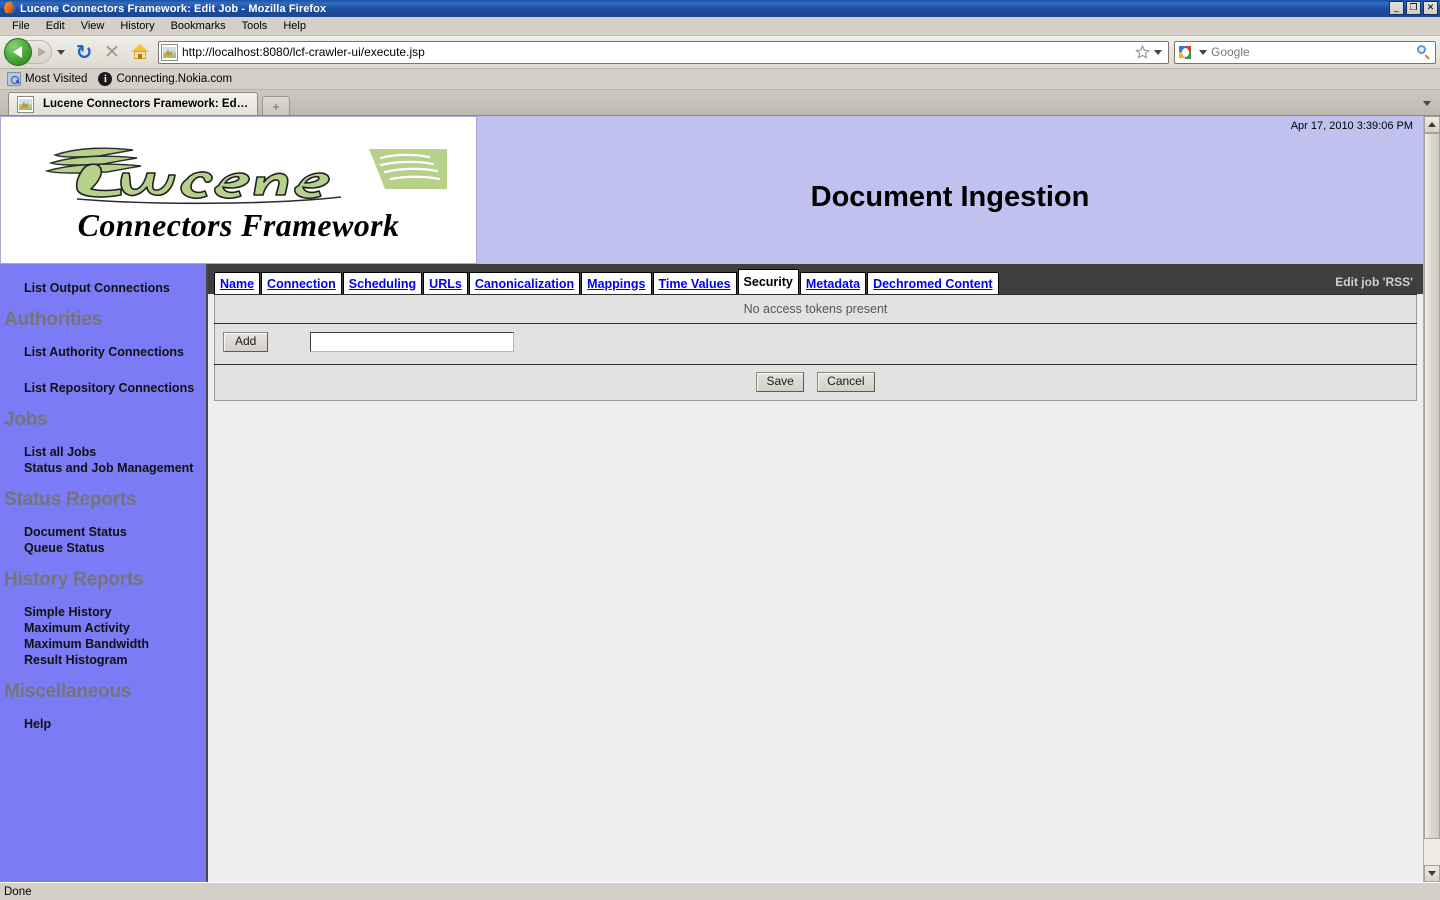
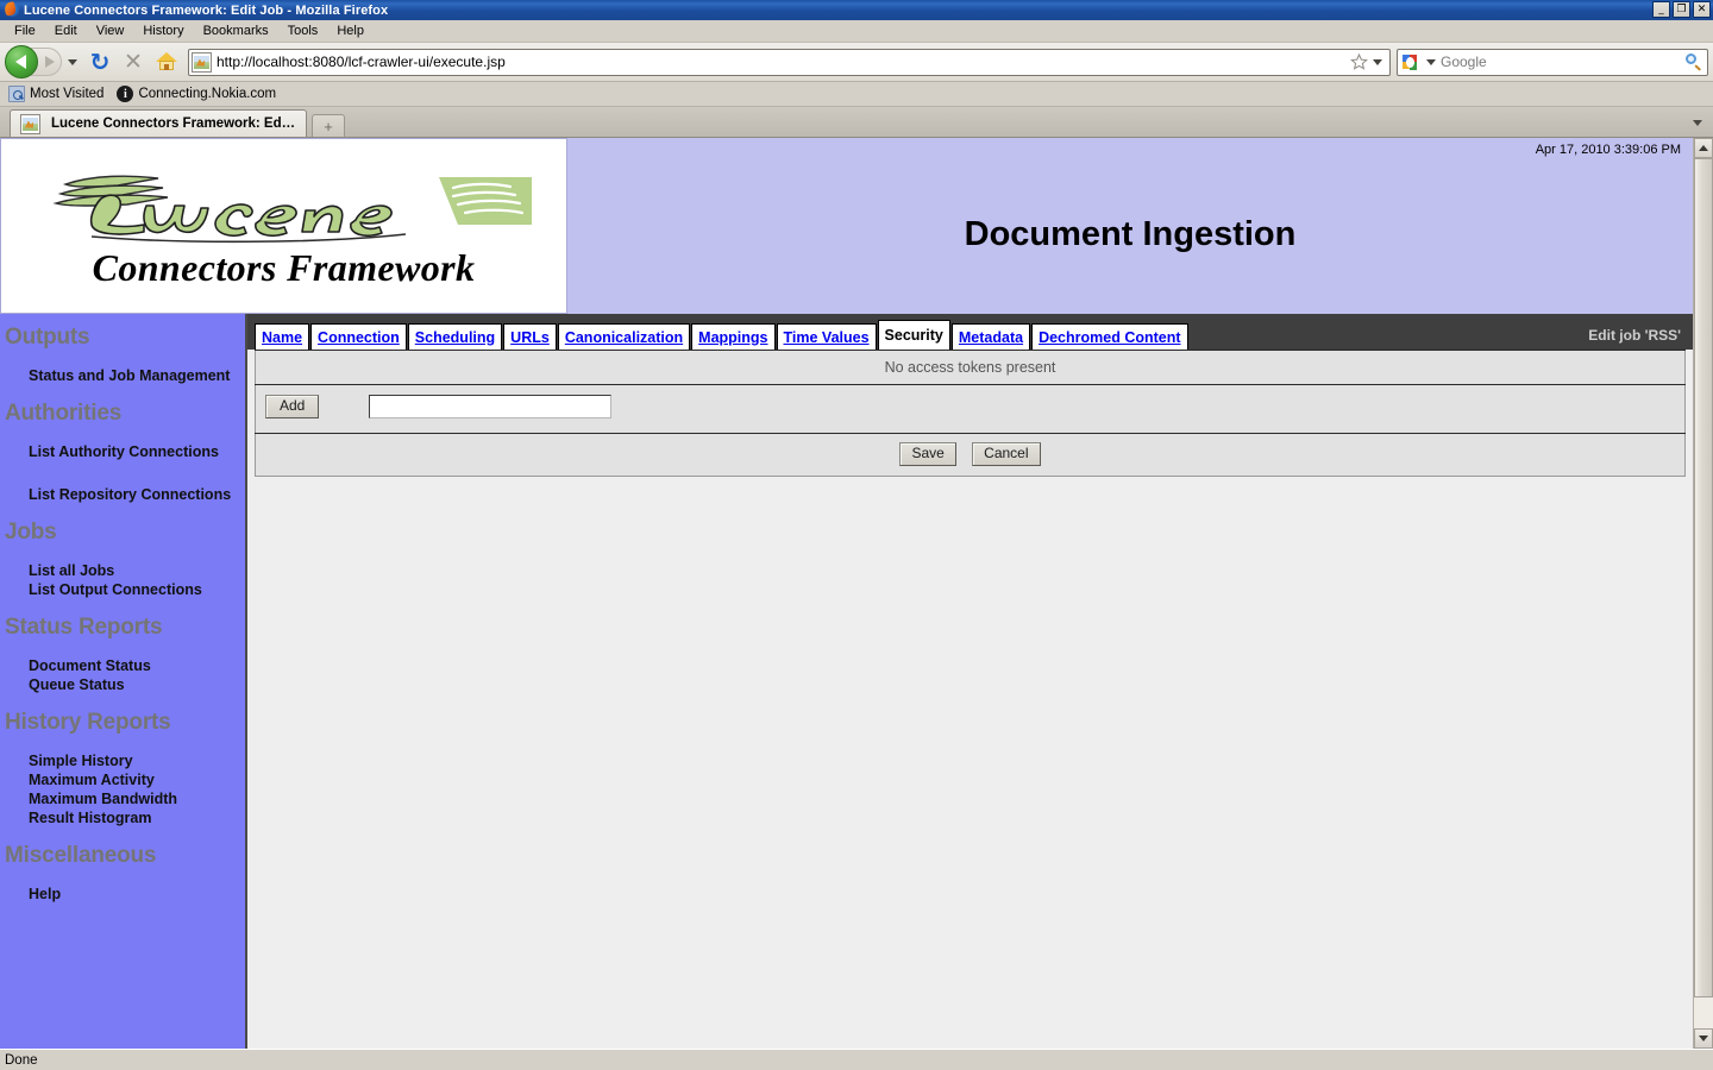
  Lucene Connectors Framework: Edit Job - Mozilla Firefox
  _
  ❐
  ✕
  File
  Edit
  View
  History
  Bookmarks
  Tools
  Help
  ↻
  ✕
  http://localhost:8080/lcf-crawler-ui/execute.jsp
  Google
  Most Visited
  i
  Connecting.Nokia.com
  Lucene Connectors Framework: Edit .
  +
  Connectors Framework
  Apr 17, 2010 3:39:06 PM
  Document Ingestion
+ Outputs
- List Output Connections
+ Status and Job Management
  Authorities
  List Authority Connections
  List Repository Connections
  Jobs
  List all Jobs
- Status and Job Management
+ List Output Connections
  Status Reports
  Document Status
  Queue Status
  History Reports
  Simple History
  Maximum Activity
  Maximum Bandwidth
  Result Histogram
  Miscellaneous
  Help
  Name
  Connection
  Scheduling
  URLs
  Canonicalization
  Mappings
  Time Values
  Security
  Metadata
  Dechromed Content
  Edit job 'RSS'
  No access tokens present
  Add
  Save Cancel
  Done
